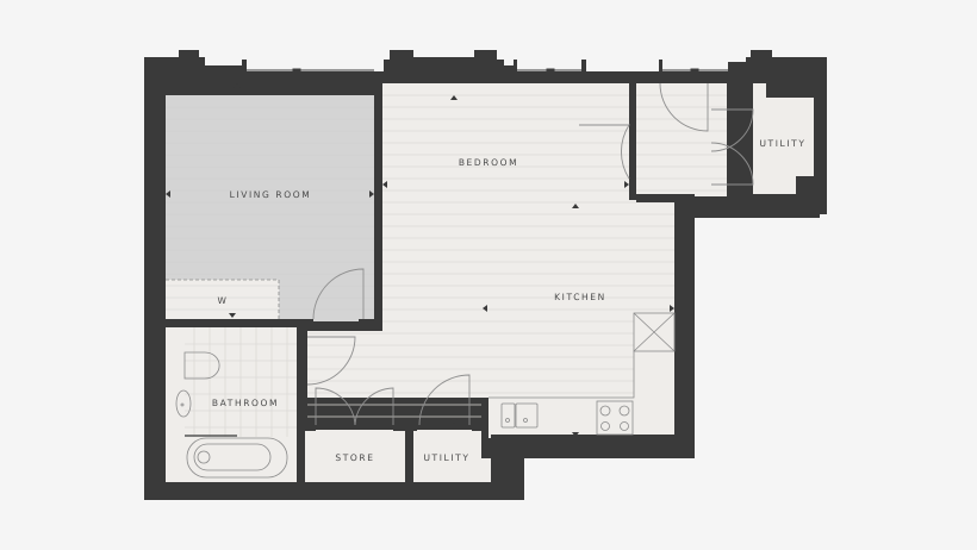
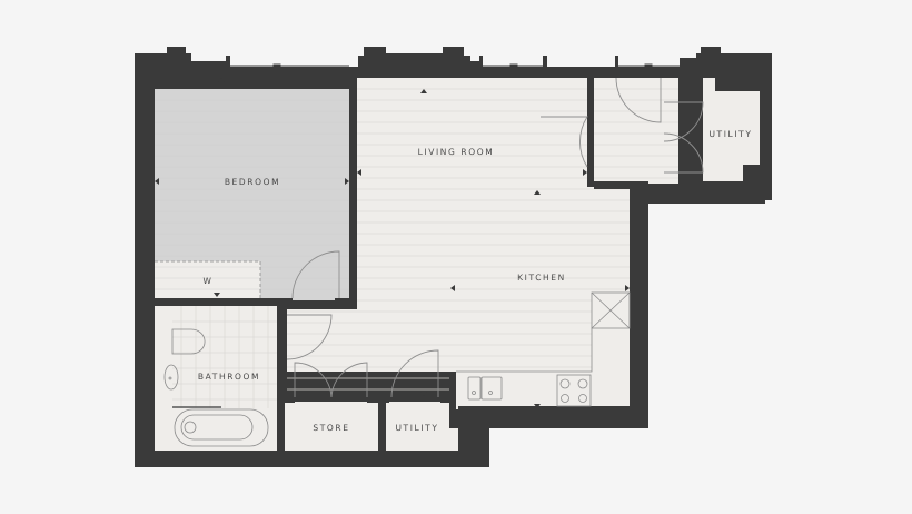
- LIVING ROOM
+ BEDROOM
  W
- BEDROOM
+ LIVING ROOM
  KITCHEN
  UTILITY
  BATHROOM
  STORE
  UTILITY
